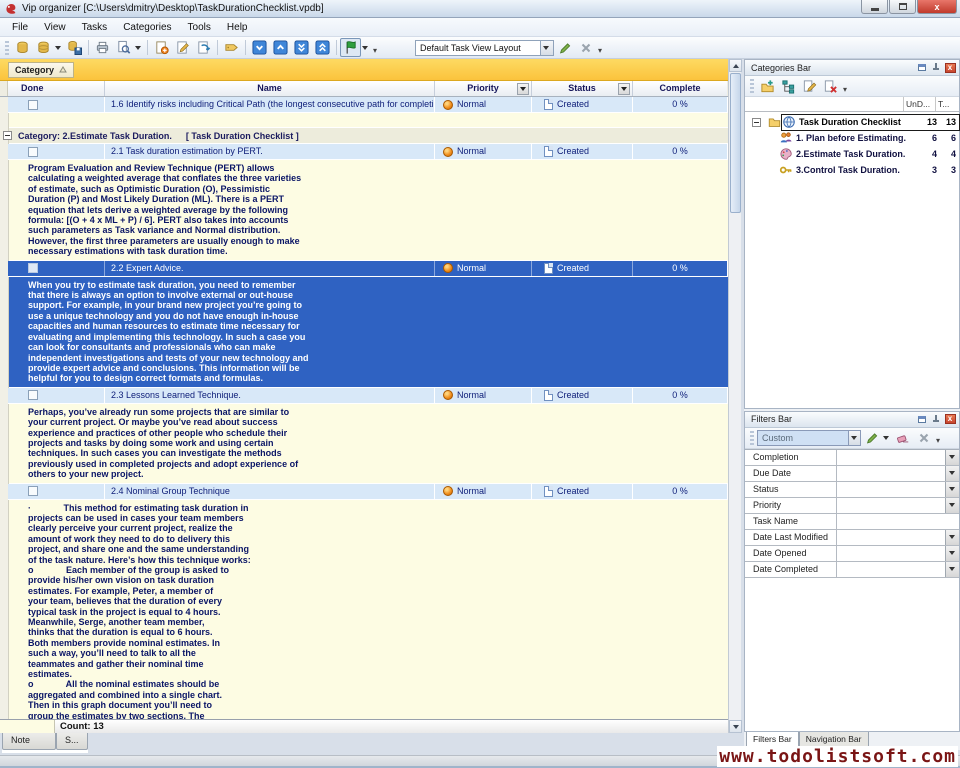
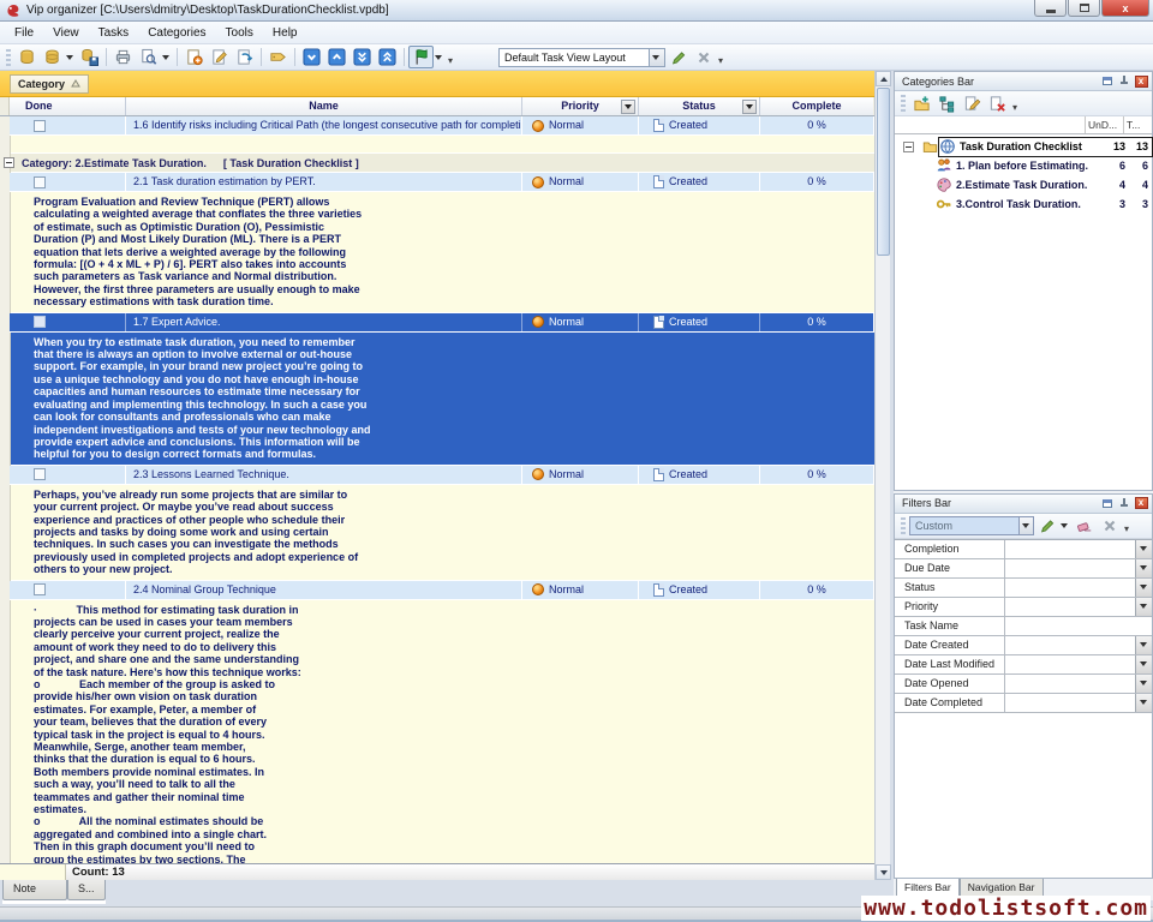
  Vip organizer [C:\Users\dmitry\Desktop\TaskDurationChecklist.vpdb]
  x
  File
  View
  Tasks
  Categories
  Tools
  Help
  ▾
  Default Task View Layout
  ▾
  Category
  Done
  Name
  Priority
  Status
  Complete
  1.6 Identify risks including Critical Path (the longest consecutive path for completi
  Normal
  Created
  0 %
  Category: 2.Estimate Task Duration.
  [ Task Duration Checklist ]
  2.1 Task duration estimation by PERT.
  Normal
  Created
  0 %
  Program Evaluation and Review Technique (PERT) allows
  calculating a weighted average that conflates the three varieties
  of estimate, such as Optimistic Duration (O), Pessimistic
  Duration (P) and Most Likely Duration (ML). There is a PERT
  equation that lets derive a weighted average by the following
  formula: [(O + 4 x ML + P) / 6]. PERT also takes into accounts
  such parameters as Task variance and Normal distribution.
  However, the first three parameters are usually enough to make
  necessary estimations with task duration time.
- 2.2 Expert Advice.
+ 1.7 Expert Advice.
  Normal
  Created
  0 %
  When you try to estimate task duration, you need to remember
  that there is always an option to involve external or out-house
  support. For example, in your brand new project you’re going to
  use a unique technology and you do not have enough in-house
  capacities and human resources to estimate time necessary for
  evaluating and implementing this technology. In such a case you
  can look for consultants and professionals who can make
  independent investigations and tests of your new technology and
  provide expert advice and conclusions. This information will be
  helpful for you to design correct formats and formulas.
  2.3 Lessons Learned Technique.
  Normal
  Created
  0 %
  Perhaps, you’ve already run some projects that are similar to
  your current project. Or maybe you’ve read about success
  experience and practices of other people who schedule their
  projects and tasks by doing some work and using certain
  techniques. In such cases you can investigate the methods
  previously used in completed projects and adopt experience of
  others to your new project.
  2.4 Nominal Group Technique
  Normal
  Created
  0 %
  · This method for estimating task duration in
  projects can be used in cases your team members
  clearly perceive your current project, realize the
  amount of work they need to do to delivery this
  project, and share one and the same understanding
  of the task nature. Here’s how this technique works:
  o Each member of the group is asked to
  provide his/her own vision on task duration
  estimates. For example, Peter, a member of
  your team, believes that the duration of every
  typical task in the project is equal to 4 hours.
  Meanwhile, Serge, another team member,
  thinks that the duration is equal to 6 hours.
  Both members provide nominal estimates. In
  such a way, you’ll need to talk to all the
  teammates and gather their nominal time
  estimates.
  o All the nominal estimates should be
  aggregated and combined into a single chart.
  Then in this graph document you’ll need to
  group the estimates by two sections. The
  Count: 13
  Categories Bar
  x
  ▾
  UnD...
  T...
  Task Duration Checklist
  13
  13
  1. Plan before Estimating.
  6
  6
  2.Estimate Task Duration.
  4
  4
  3.Control Task Duration.
  3
  3
  Filters Bar
  x
  Custom
  ▾
  Completion
  Due Date
  Status
  Priority
  Task Name
+ Date Created
  Date Last Modified
  Date Opened
  Date Completed
  Filters Bar
  Navigation Bar
  Note
  S...
  www.todolistsoft.com
